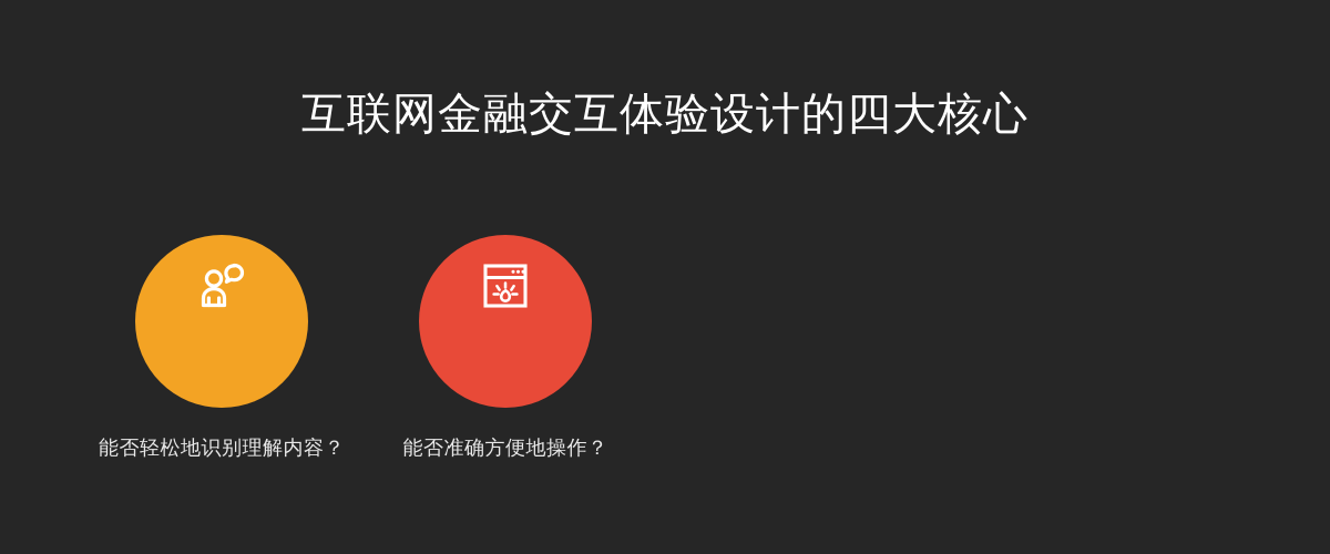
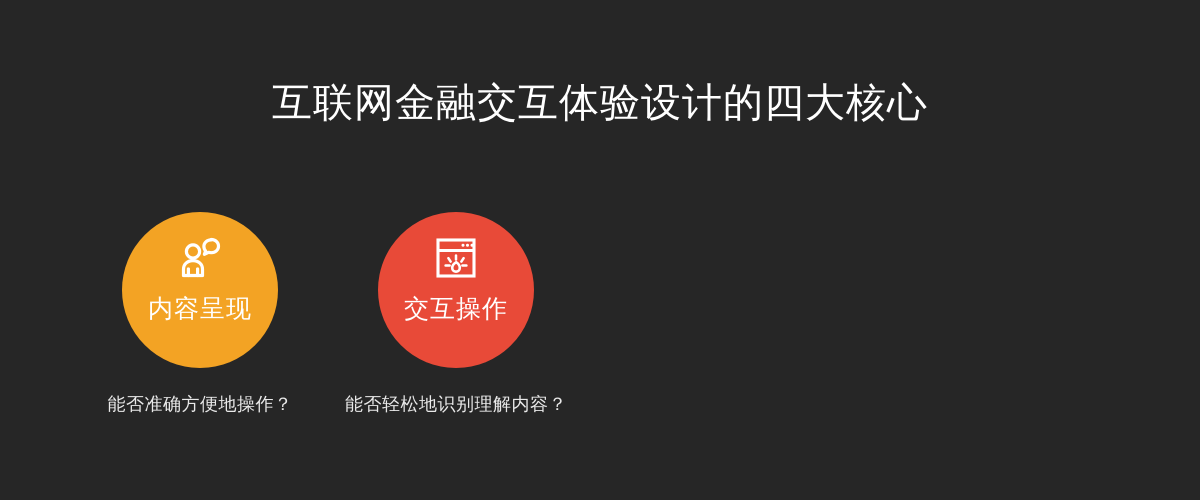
  互联网金融交互体验设计的四大核心
+ 内容呈现
- 能否轻松地识别理解内容？
+ 能否准确方便地操作？
+ 交互操作
- 能否准确方便地操作？
+ 能否轻松地识别理解内容？
